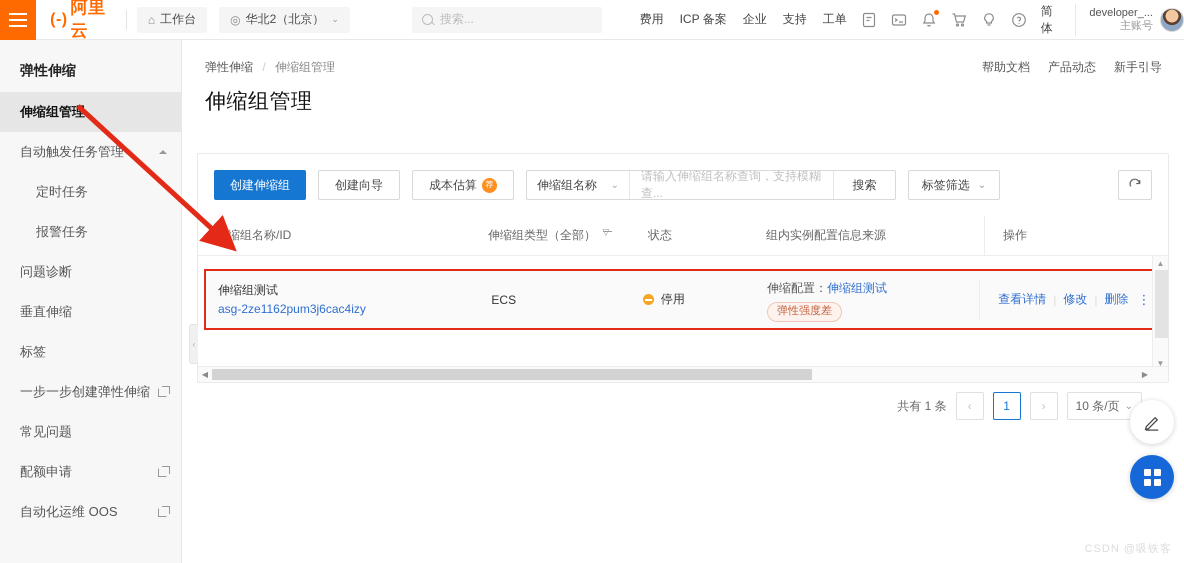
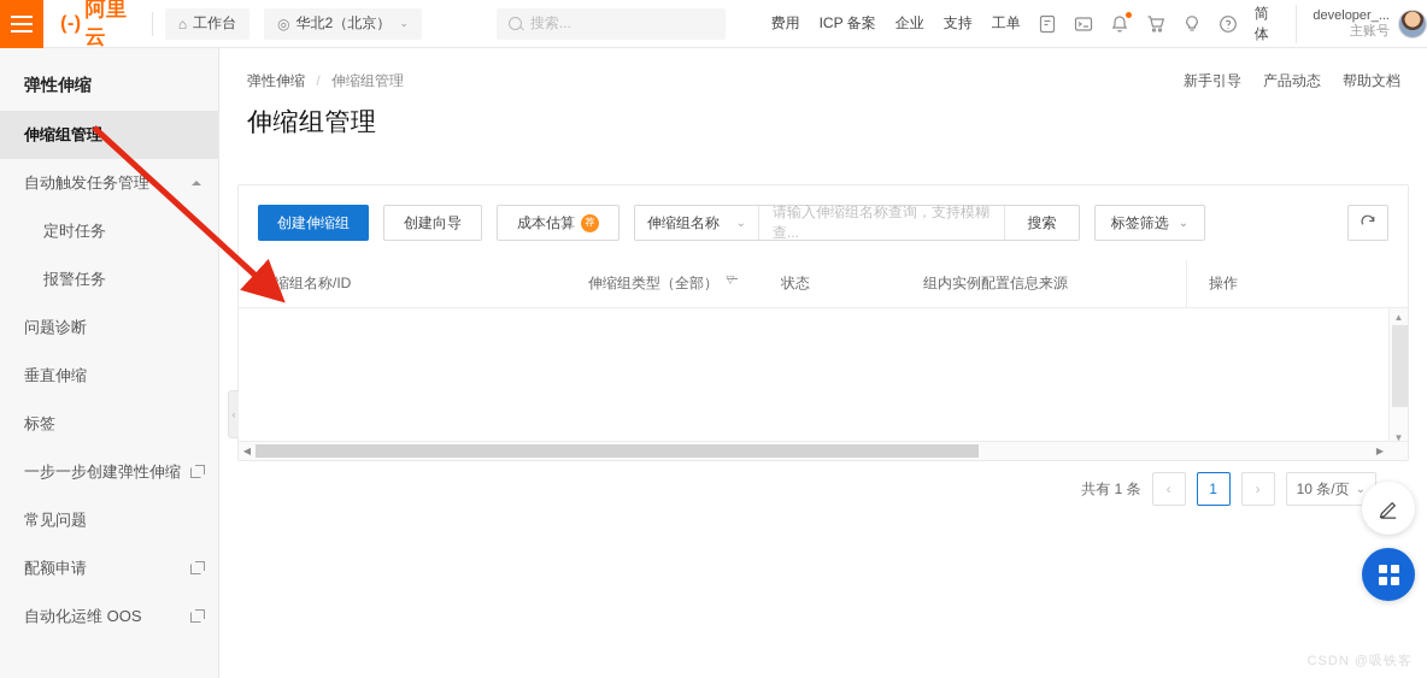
  (-)
  阿里云
  ⌂
  工作台
  ◎
  华北2（北京）
  ⌄
  搜索...
  费用
  ICP 备案
  企业
  支持
  工单
  简体
  developer_...
  主账号
  弹性伸缩
  伸缩组管理
  自动触发任务管理
  定时任务
  报警任务
  问题诊断
  垂直伸缩
  标签
  一步一步创建弹性伸缩
  常见问题
  配额申请
  自动化运维 OOS
  弹性伸缩 / 伸缩组管理
- 帮助文档
+ 新手引导
  产品动态
- 新手引导
+ 帮助文档
  伸缩组管理
  ‹
  创建伸缩组
  创建向导
  成本估算
  荐
  伸缩组名称
  ⌄
  请输入伸缩组名称查询，支持模糊查...
  搜索
  标签筛选
  ⌄
  缩组名称/ID
  伸缩组类型（全部）
  状态
  组内实例配置信息来源
  操作
- 伸缩组测试
- asg-2ze1162pum3j6cac4izy
- ECS
- 停用
- 伸缩配置：伸缩组测试
- 弹性强度差
- 查看详情
- 修改
- 删除
- ⋮
  ▲
  ▼
  ◀
  ▶
  共有 1 条
  ‹
  1
  ›
  10 条/页
  ⌄
  CSDN @吸铁客
